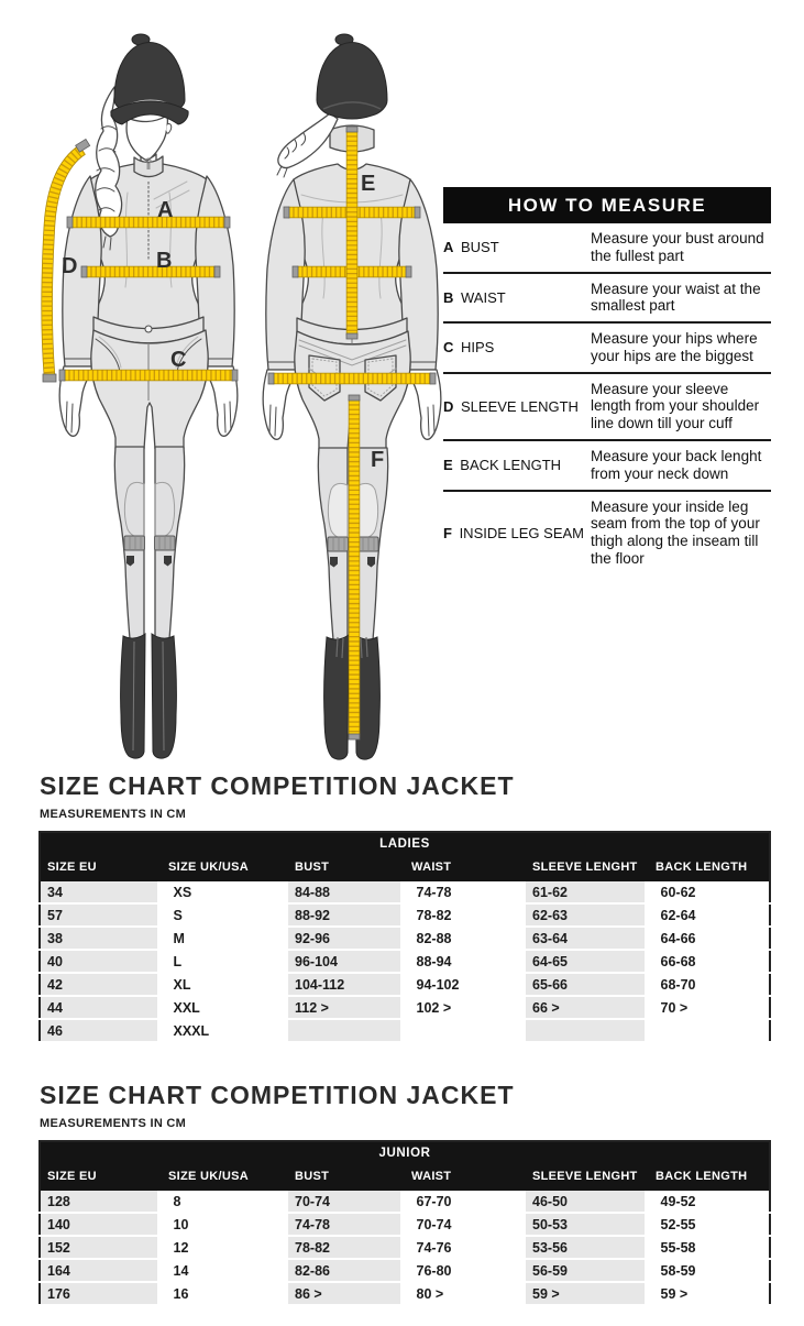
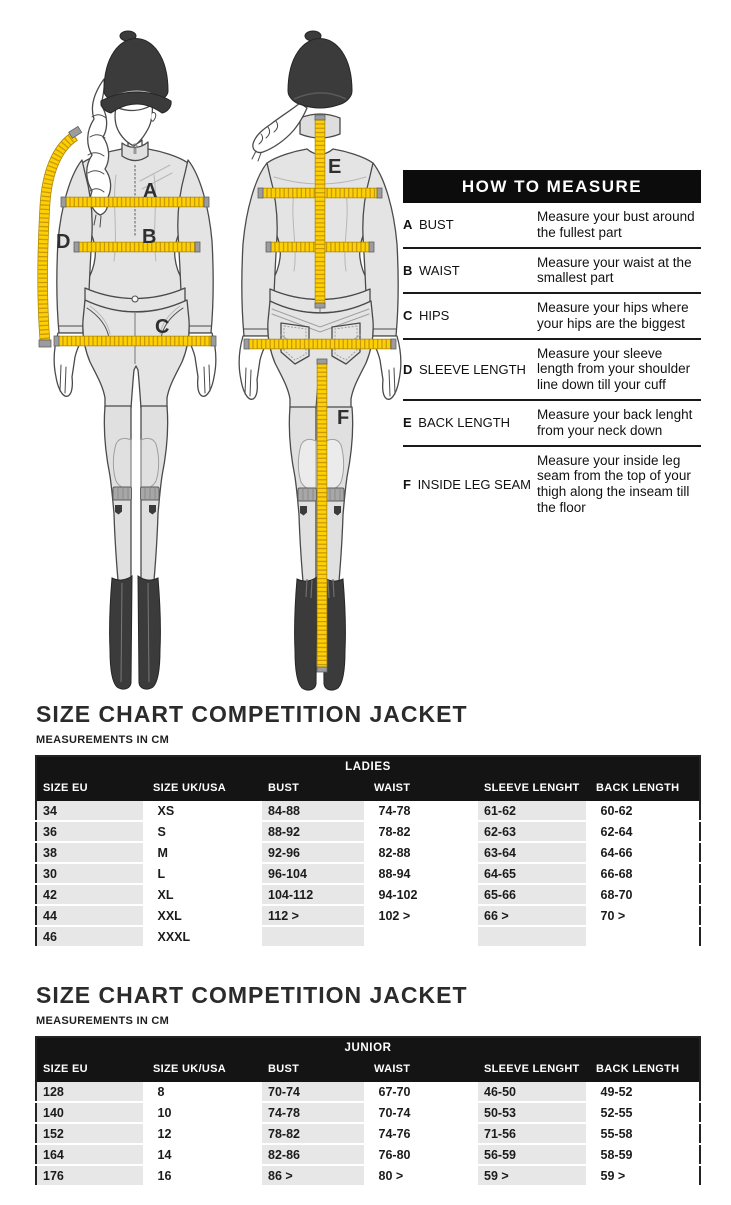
  A
  B
  C
  D
  E
  F
  HOW TO MEASURE
  A BUST
  Measure your bust around the fullest part
  B WAIST
  Measure your waist at the smallest part
  C HIPS
  Measure your hips where your hips are the biggest
  D SLEEVE LENGTH
  Measure your sleeve length from your shoulder line down till your cuff
  E BACK LENGTH
  Measure your back lenght from your neck down
  F INSIDE LEG SEAM
  Measure your inside leg seam from the top of your thigh along the inseam till the floor
  SIZE CHART COMPETITION JACKET
  MEASUREMENTS IN CM
  LADIES
  SIZE EU	SIZE UK/USA	BUST	WAIST	SLEEVE LENGHT	BACK LENGTH
  34	XS	84-88	74-78	61-62	60-62
- 57	S	88-92	78-82	62-63	62-64
+ 36	S	88-92	78-82	62-63	62-64
  38	M	92-96	82-88	63-64	64-66
- 40	L	96-104	88-94	64-65	66-68
+ 30	L	96-104	88-94	64-65	66-68
  42	XL	104-112	94-102	65-66	68-70
  44	XXL	112 >	102 >	66 >	70 >
  46	XXXL
  SIZE CHART COMPETITION JACKET
  MEASUREMENTS IN CM
  JUNIOR
  SIZE EU	SIZE UK/USA	BUST	WAIST	SLEEVE LENGHT	BACK LENGTH
  128	8	70-74	67-70	46-50	49-52
  140	10	74-78	70-74	50-53	52-55
- 152	12	78-82	74-76	53-56	55-58
+ 152	12	78-82	74-76	71-56	55-58
  164	14	82-86	76-80	56-59	58-59
  176	16	86 >	80 >	59 >	59 >
